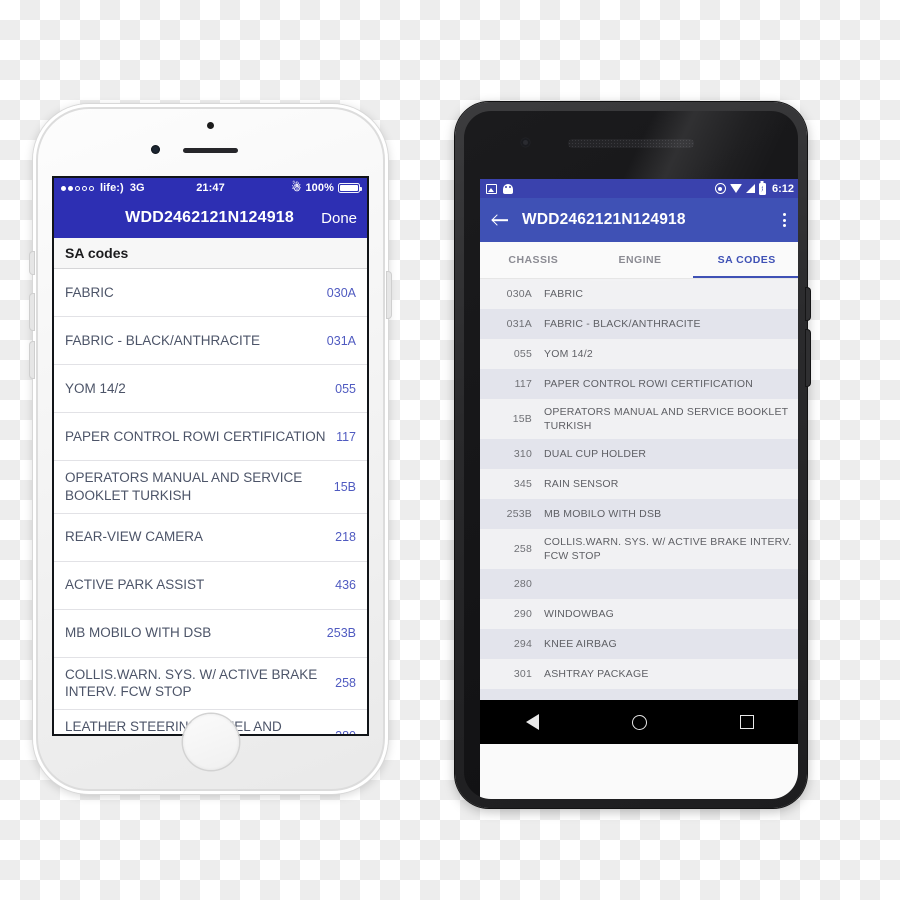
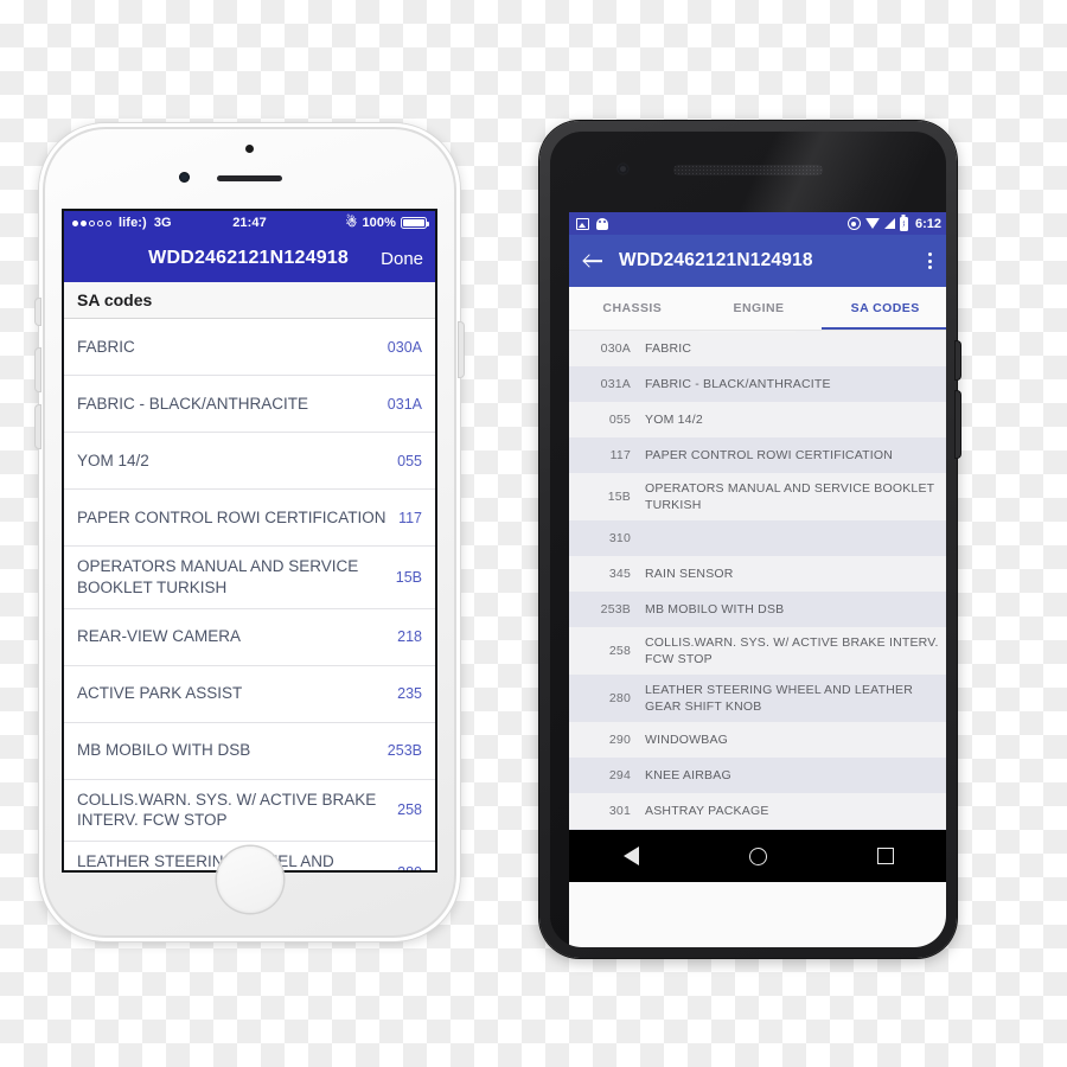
  life:)
  3G
  21:47
  ☃
  100%
  WDD2462121N124918
  Done
  SA codes
  FABRIC
  030A
  FABRIC - BLACK/ANTHRACITE
  031A
  YOM 14/2
  055
  PAPER CONTROL ROWI CERTIFICATION
  117
  OPERATORS MANUAL AND SERVICE BOOKLET TURKISH
  15B
  REAR-VIEW CAMERA
  218
  ACTIVE PARK ASSIST
- 436
+ 235
  MB MOBILO WITH DSB
  253B
  COLLIS.WARN. SYS. W/ ACTIVE BRAKE INTERV. FCW STOP
  258
  6:12
  WDD2462121N124918
  CHASSIS
  ENGINE
  SA CODES
  030A
  FABRIC
  031A
  FABRIC - BLACK/ANTHRACITE
  055
  YOM 14/2
  117
  PAPER CONTROL ROWI CERTIFICATION
  15B
  OPERATORS MANUAL AND SERVICE BOOKLET TURKISH
  310
- DUAL CUP HOLDER
  345
  RAIN SENSOR
  253B
  MB MOBILO WITH DSB
  258
  COLLIS.WARN. SYS. W/ ACTIVE BRAKE INTERV. FCW STOP
  280
+ LEATHER STEERING WHEEL AND LEATHER GEAR SHIFT KNOB
  290
  WINDOWBAG
  294
  KNEE AIRBAG
  301
  ASHTRAY PACKAGE
